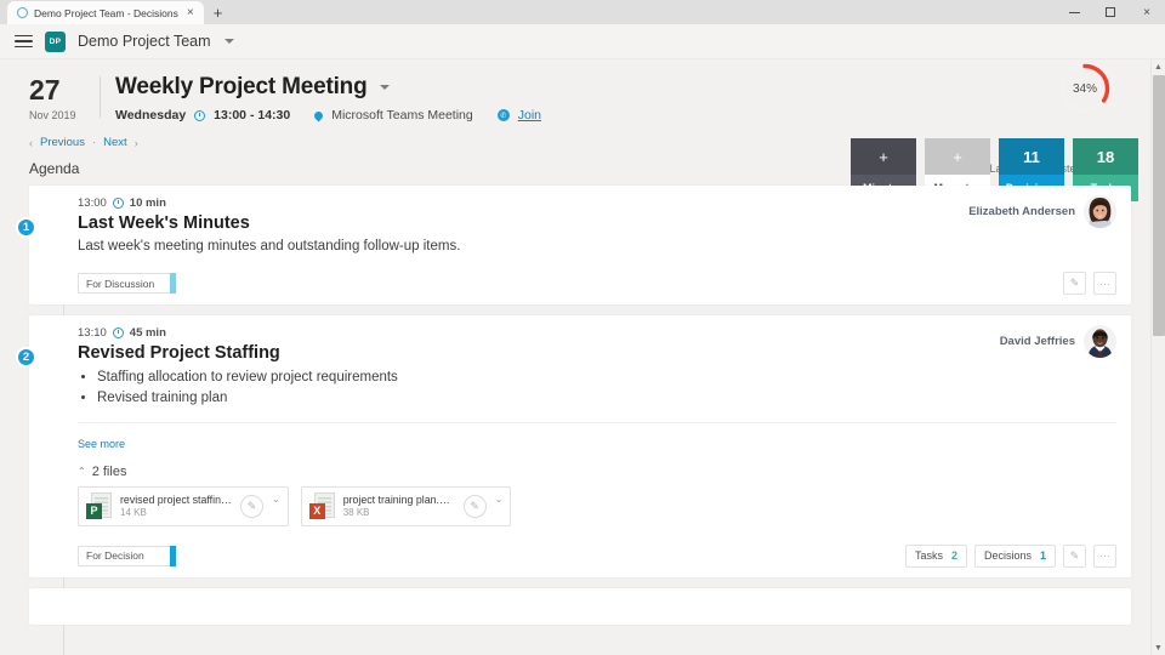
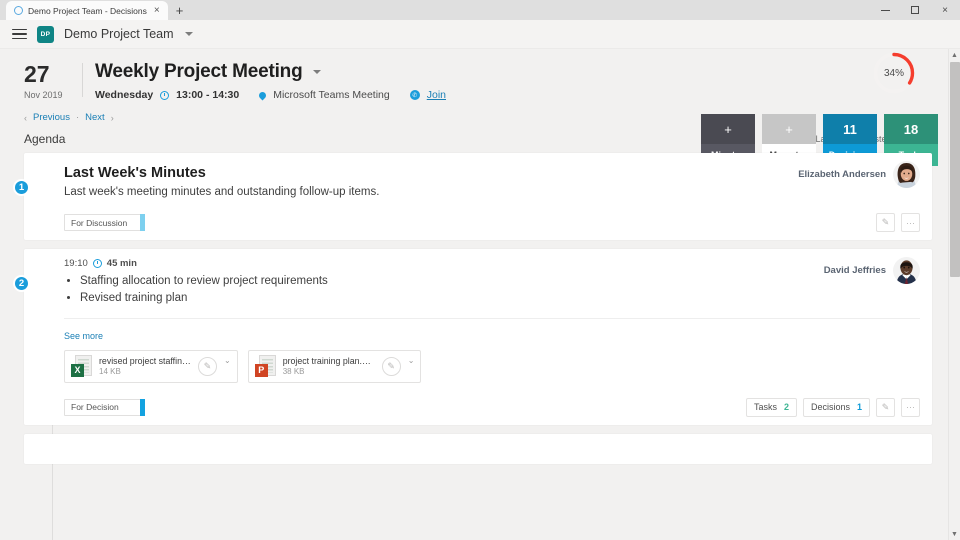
  Demo Project Team - Decisions
  ×
  +
  ×
  Demo Project Team
  27
  Nov 2019
  Weekly Project Meeting
  Wednesday
  13:00 - 14:30
  Microsoft Teams Meeting
  Join
  34%
  ‹
  Previous
  ·
  Next
  ›
  +
  +
  11
  18
  Agenda
  1
- 13:00
- 10 min
  Last Week's Minutes
  Last week's meeting minutes and outstanding follow-up items.
  Elizabeth Andersen
  For Discussion
  ✎
  ···
  2
- 13:10
+ 19:10
  45 min
- Revised Project Staffing
  Staffing allocation to review project requirements
  Revised training plan
  David Jeffries
  See more
- ⌃
- 2 files
- P
+ X
  revised project staffing
  14 KB
  ✎
  ⌄
- X
+ P
  project training plan.ppt
  38 KB
  ✎
  ⌄
  For Decision
  Tasks
  2
  Decisions
  1
  ✎
  ···
